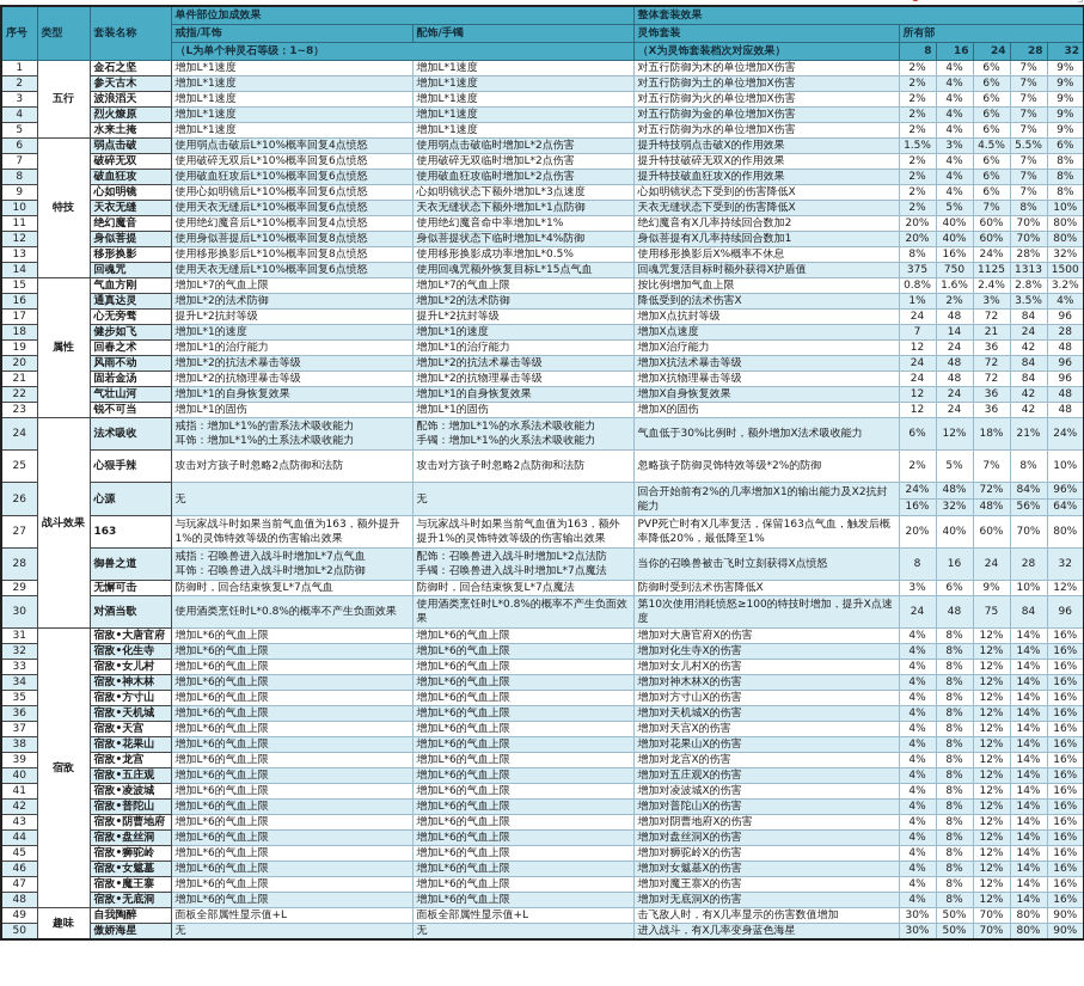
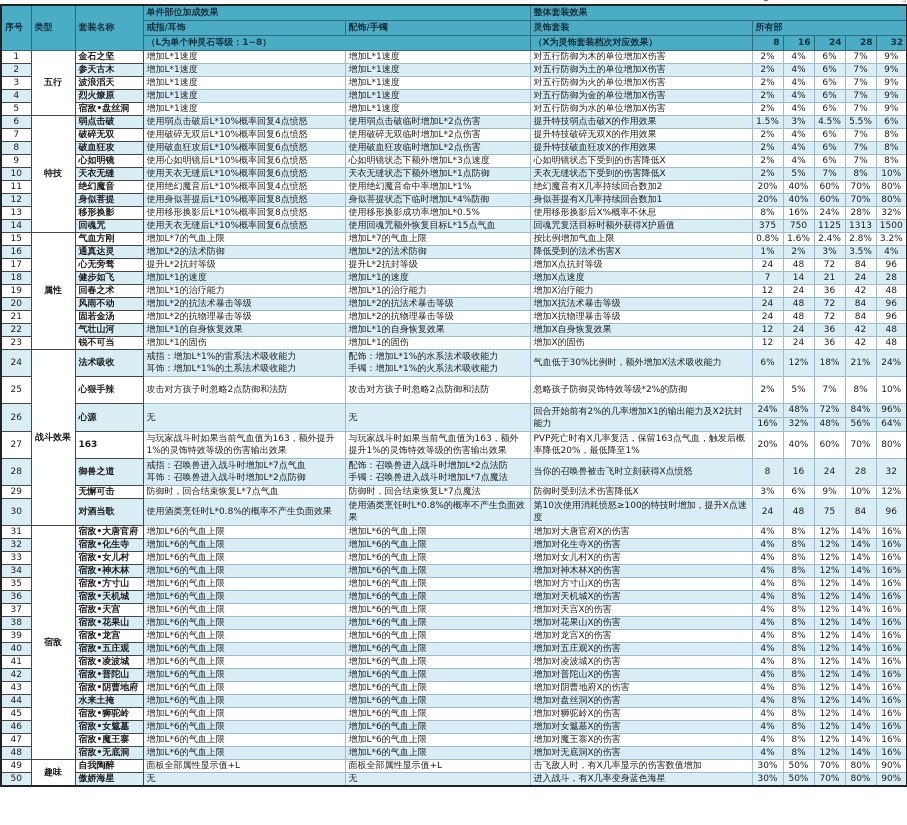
  序号	类型	套装名称	单件部位加成效果	整体套装效果
  戒指/耳饰	配饰/手镯	灵饰套装	所有部
  （L为单个种灵石等级：1~8）	（X为灵饰套装档次对应效果）	8	16	24	28	32
  1	五行	金石之坚	增加L*1速度	增加L*1速度	对五行防御为木的单位增加X伤害	2%	4%	6%	7%	9%
  2	参天古木	增加L*1速度	增加L*1速度	对五行防御为土的单位增加X伤害	2%	4%	6%	7%	9%
  3	波浪滔天	增加L*1速度	增加L*1速度	对五行防御为火的单位增加X伤害	2%	4%	6%	7%	9%
  4	烈火燎原	增加L*1速度	增加L*1速度	对五行防御为金的单位增加X伤害	2%	4%	6%	7%	9%
- 5	水来土掩	增加L*1速度	增加L*1速度	对五行防御为水的单位增加X伤害	2%	4%	6%	7%	9%
+ 5	宿敌•盘丝洞	增加L*1速度	增加L*1速度	对五行防御为水的单位增加X伤害	2%	4%	6%	7%	9%
  6	特技	弱点击破	使用弱点击破后L*10%概率回复4点愤怒	使用弱点击破临时增加L*2点伤害	提升特技弱点击破X的作用效果	1.5%	3%	4.5%	5.5%	6%
  7	破碎无双	使用破碎无双后L*10%概率回复6点愤怒	使用破碎无双临时增加L*2点伤害	提升特技破碎无双X的作用效果	2%	4%	6%	7%	8%
  8	破血狂攻	使用破血狂攻后L*10%概率回复6点愤怒	使用破血狂攻临时增加L*2点伤害	提升特技破血狂攻X的作用效果	2%	4%	6%	7%	8%
  9	心如明镜	使用心如明镜后L*10%概率回复6点愤怒	心如明镜状态下额外增加L*3点速度	心如明镜状态下受到的伤害降低X	2%	4%	6%	7%	8%
  10	天衣无缝	使用天衣无缝后L*10%概率回复6点愤怒	天衣无缝状态下额外增加L*1点防御	天衣无缝状态下受到的伤害降低X	2%	5%	7%	8%	10%
  11	绝幻魔音	使用绝幻魔音后L*10%概率回复4点愤怒	使用绝幻魔音命中率增加L*1%	绝幻魔音有X几率持续回合数加2	20%	40%	60%	70%	80%
  12	身似菩提	使用身似菩提后L*10%概率回复8点愤怒	身似菩提状态下临时增加L*4%防御	身似菩提有X几率持续回合数加1	20%	40%	60%	70%	80%
  13	移形换影	使用移形换影后L*10%概率回复8点愤怒	使用移形换影成功率增加L*0.5%	使用移形换影后X%概率不休息	8%	16%	24%	28%	32%
  14	回魂咒	使用天衣无缝后L*10%概率回复6点愤怒	使用回魂咒额外恢复目标L*15点气血	回魂咒复活目标时额外获得X护盾值	375	750	1125	1313	1500
  15	属性	气血方刚	增加L*7的气血上限	增加L*7的气血上限	按比例增加气血上限	0.8%	1.6%	2.4%	2.8%	3.2%
  16	通真达灵	增加L*2的法术防御	增加L*2的法术防御	降低受到的法术伤害X	1%	2%	3%	3.5%	4%
  17	心无旁骛	提升L*2抗封等级	提升L*2抗封等级	增加X点抗封等级	24	48	72	84	96
  18	健步如飞	增加L*1的速度	增加L*1的速度	增加X点速度	7	14	21	24	28
  19	回春之术	增加L*1的治疗能力	增加L*1的治疗能力	增加X治疗能力	12	24	36	42	48
  20	风雨不动	增加L*2的抗法术暴击等级	增加L*2的抗法术暴击等级	增加X抗法术暴击等级	24	48	72	84	96
  21	固若金汤	增加L*2的抗物理暴击等级	增加L*2的抗物理暴击等级	增加X抗物理暴击等级	24	48	72	84	96
  22	气壮山河	增加L*1的自身恢复效果	增加L*1的自身恢复效果	增加X自身恢复效果	12	24	36	42	48
  23	锐不可当	增加L*1的固伤	增加L*1的固伤	增加X的固伤	12	24	36	42	48
  24	战斗效果	法术吸收	戒指：增加L*1%的雷系法术吸收能力 耳饰：增加L*1%的土系法术吸收能力	配饰：增加L*1%的水系法术吸收能力 手镯：增加L*1%的火系法术吸收能力	气血低于30%比例时，额外增加X法术吸收能力	6%	12%	18%	21%	24%
  25	心狠手辣	攻击对方孩子时忽略2点防御和法防	攻击对方孩子时忽略2点防御和法防	忽略孩子防御灵饰特效等级*2%的防御	2%	5%	7%	8%	10%
  26	心源	无	无	回合开始前有2%的几率增加X1的输出能力及X2抗封能力	24%16%	48%32%	72%48%	84%56%	96%64%
  27	163	与玩家战斗时如果当前气血值为163，额外提升1%的灵饰特效等级的伤害输出效果	与玩家战斗时如果当前气血值为163，额外提升1%的灵饰特效等级的伤害输出效果	PVP死亡时有X几率复活，保留163点气血，触发后概率降低20%，最低降至1%	20%	40%	60%	70%	80%
  28	御兽之道	戒指：召唤兽进入战斗时增加L*7点气血 耳饰：召唤兽进入战斗时增加L*2点防御	配饰：召唤兽进入战斗时增加L*2点法防 手镯：召唤兽进入战斗时增加L*7点魔法	当你的召唤兽被击飞时立刻获得X点愤怒	8	16	24	28	32
  29	无懈可击	防御时，回合结束恢复L*7点气血	防御时，回合结束恢复L*7点魔法	防御时受到法术伤害降低X	3%	6%	9%	10%	12%
  30	对酒当歌	使用酒类烹饪时L*0.8%的概率不产生负面效果	使用酒类烹饪时L*0.8%的概率不产生负面效果	第10次使用消耗愤怒≥100的特技时增加，提升X点速度	24	48	75	84	96
  31	宿敌	宿敌•大唐官府	增加L*6的气血上限	增加L*6的气血上限	增加对大唐官府X的伤害	4%	8%	12%	14%	16%
  32	宿敌•化生寺	增加L*6的气血上限	增加L*6的气血上限	增加对化生寺X的伤害	4%	8%	12%	14%	16%
  33	宿敌•女儿村	增加L*6的气血上限	增加L*6的气血上限	增加对女儿村X的伤害	4%	8%	12%	14%	16%
  34	宿敌•神木林	增加L*6的气血上限	增加L*6的气血上限	增加对神木林X的伤害	4%	8%	12%	14%	16%
  35	宿敌•方寸山	增加L*6的气血上限	增加L*6的气血上限	增加对方寸山X的伤害	4%	8%	12%	14%	16%
  36	宿敌•天机城	增加L*6的气血上限	增加L*6的气血上限	增加对天机城X的伤害	4%	8%	12%	14%	16%
  37	宿敌•天宫	增加L*6的气血上限	增加L*6的气血上限	增加对天宫X的伤害	4%	8%	12%	14%	16%
  38	宿敌•花果山	增加L*6的气血上限	增加L*6的气血上限	增加对花果山X的伤害	4%	8%	12%	14%	16%
  39	宿敌•龙宫	增加L*6的气血上限	增加L*6的气血上限	增加对龙宫X的伤害	4%	8%	12%	14%	16%
  40	宿敌•五庄观	增加L*6的气血上限	增加L*6的气血上限	增加对五庄观X的伤害	4%	8%	12%	14%	16%
  41	宿敌•凌波城	增加L*6的气血上限	增加L*6的气血上限	增加对凌波城X的伤害	4%	8%	12%	14%	16%
  42	宿敌•普陀山	增加L*6的气血上限	增加L*6的气血上限	增加对普陀山X的伤害	4%	8%	12%	14%	16%
  43	宿敌•阴曹地府	增加L*6的气血上限	增加L*6的气血上限	增加对阴曹地府X的伤害	4%	8%	12%	14%	16%
- 44	宿敌•盘丝洞	增加L*6的气血上限	增加L*6的气血上限	增加对盘丝洞X的伤害	4%	8%	12%	14%	16%
+ 44	水来土掩	增加L*6的气血上限	增加L*6的气血上限	增加对盘丝洞X的伤害	4%	8%	12%	14%	16%
  45	宿敌•狮驼岭	增加L*6的气血上限	增加L*6的气血上限	增加对狮驼岭X的伤害	4%	8%	12%	14%	16%
  46	宿敌•女魃墓	增加L*6的气血上限	增加L*6的气血上限	增加对女魃墓X的伤害	4%	8%	12%	14%	16%
  47	宿敌•魔王寨	增加L*6的气血上限	增加L*6的气血上限	增加对魔王寨X的伤害	4%	8%	12%	14%	16%
  48	宿敌•无底洞	增加L*6的气血上限	增加L*6的气血上限	增加对无底洞X的伤害	4%	8%	12%	14%	16%
  49	趣味	自我陶醉	面板全部属性显示值+L	面板全部属性显示值+L	击飞敌人时，有X几率显示的伤害数值增加	30%	50%	70%	80%	90%
  50	傲娇海星	无	无	进入战斗，有X几率变身蓝色海星	30%	50%	70%	80%	90%
